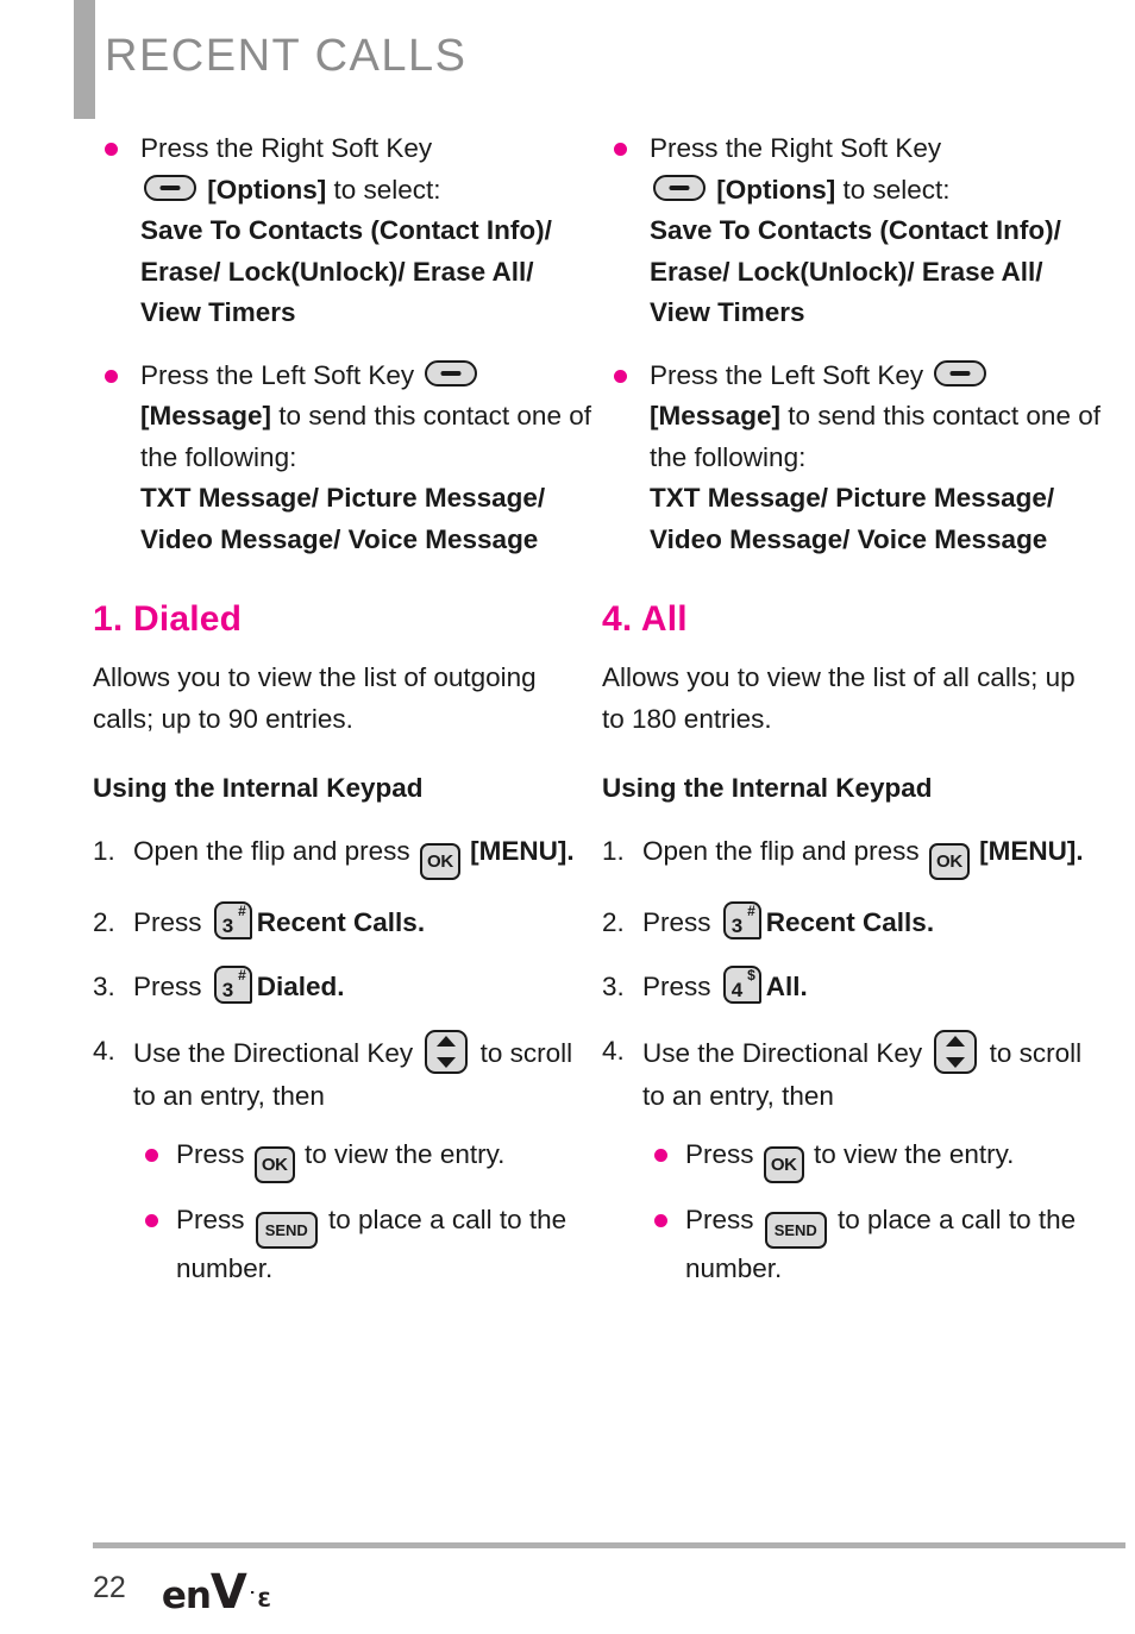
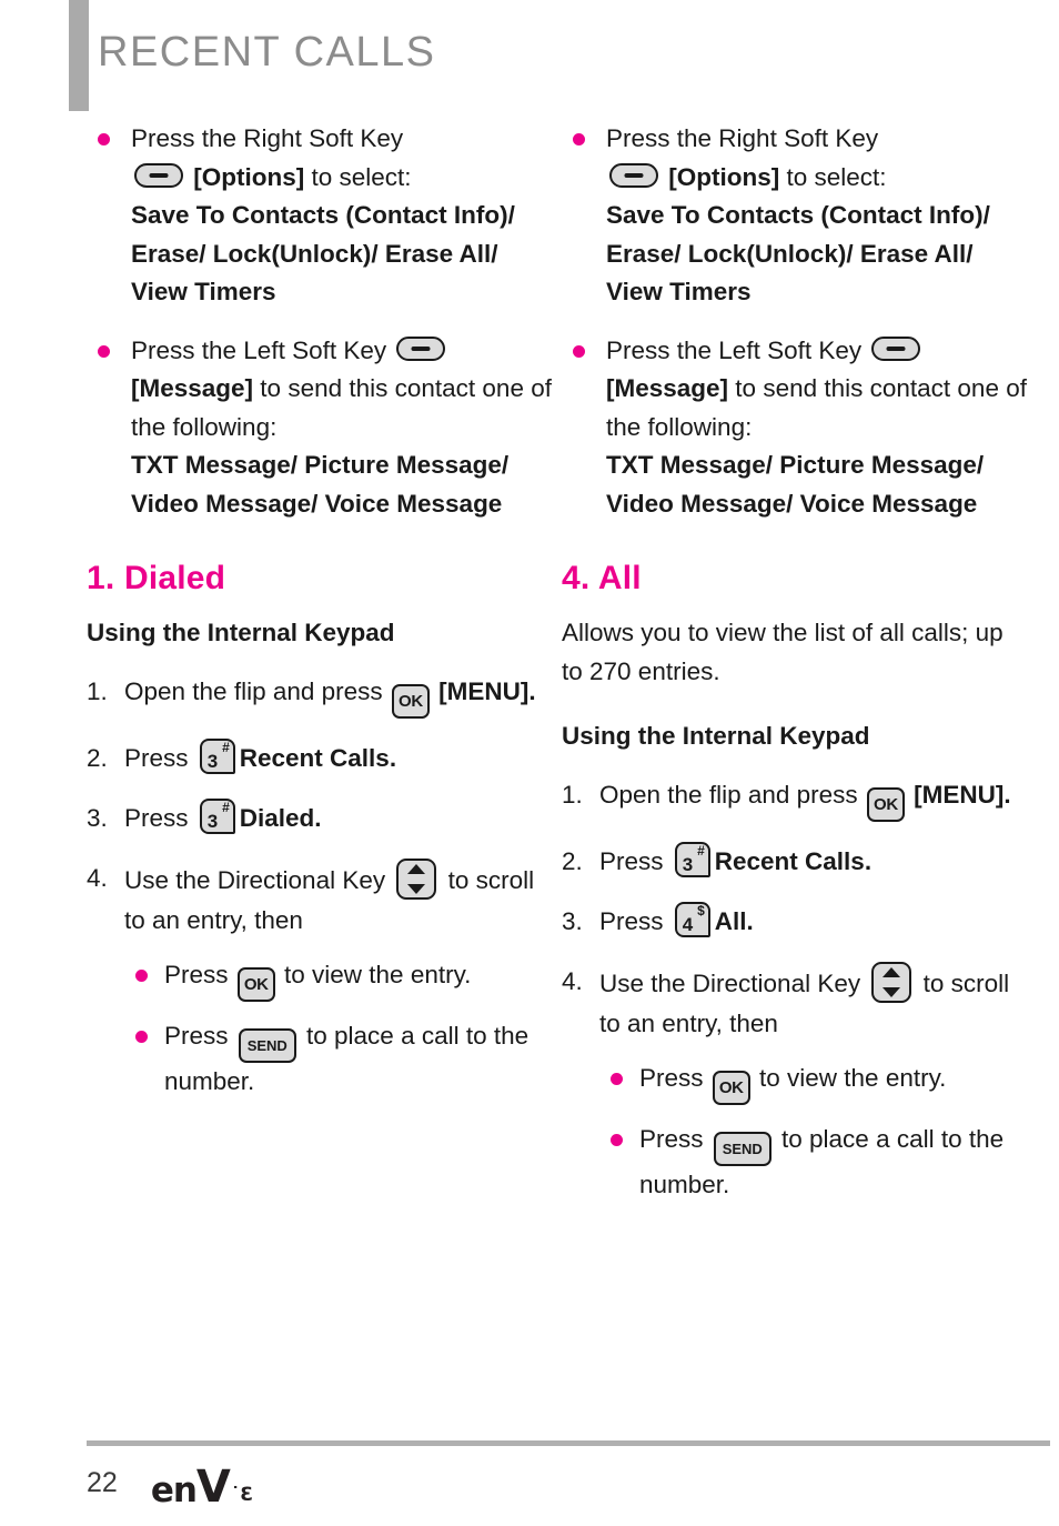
  RECENT CALLS
  Press the Right Soft Key
  [Options] to select:
  Save To Contacts (Contact Info)/ Erase/ Lock(Unlock)/ Erase All/ View Timers
  Press the Left Soft Key
  [Message] to send this contact one of the following:
  TXT Message/ Picture Message/ Video Message/ Voice Message
  1. Dialed
- Allows you to view the list of outgoing calls; up to 90 entries.
  Using the Internal Keypad
  1.
  Open the flip and press OK [MENU].
  2.
  Press
  3
  #
  Recent Calls.
  3.
  Press
  3
  #
  Dialed.
  4.
  Use the Directional Key to scroll to an entry, then
  Press OK to view the entry.
  Press SEND to place a call to the number.
  Press the Right Soft Key
  [Options] to select:
  Save To Contacts (Contact Info)/ Erase/ Lock(Unlock)/ Erase All/ View Timers
  Press the Left Soft Key
  [Message] to send this contact one of the following:
  TXT Message/ Picture Message/ Video Message/ Voice Message
  4. All
- Allows you to view the list of all calls; up to 180 entries.
+ Allows you to view the list of all calls; up to 270 entries.
  Using the Internal Keypad
  1.
  Open the flip and press OK [MENU].
  2.
  Press
  3
  #
  Recent Calls.
  3.
  Press
  4
  $
  All.
  4.
  Use the Directional Key to scroll to an entry, then
  Press OK to view the entry.
  Press SEND to place a call to the number.
  22
